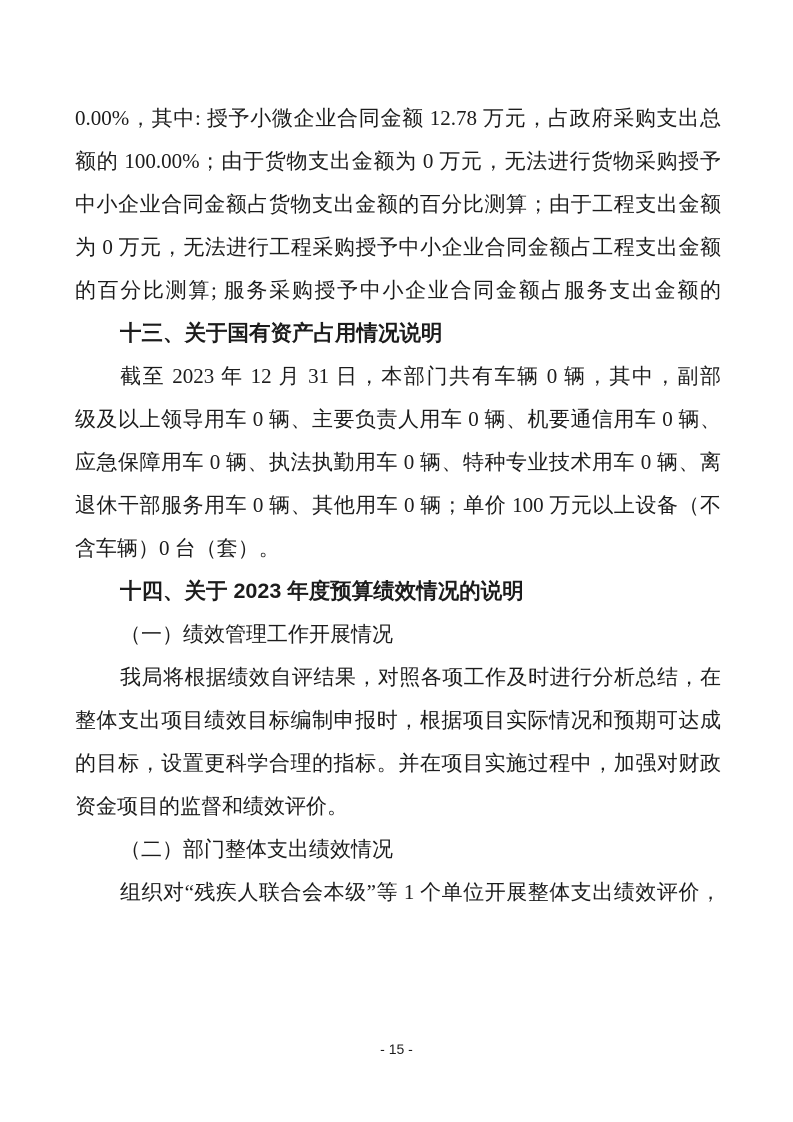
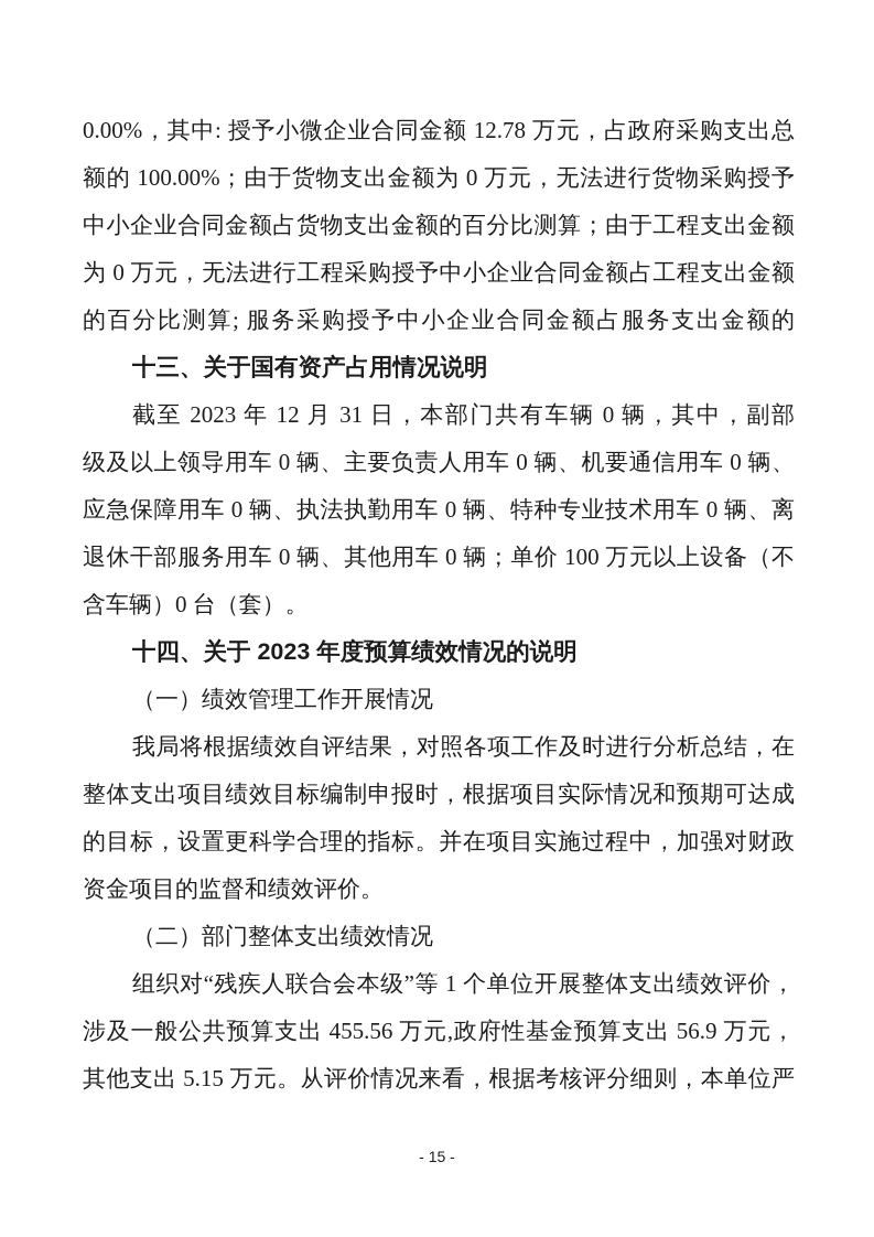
  0.00%，其中: 授予小微企业合同金额 12.78 万元，占政府采购支出总
  额的 100.00%；由于货物支出金额为 0 万元，无法进行货物采购授予
  中小企业合同金额占货物支出金额的百分比测算；由于工程支出金额
  为 0 万元，无法进行工程采购授予中小企业合同金额占工程支出金额
  的百分比测算; 服务采购授予中小企业合同金额占服务支出金额的
  十三、关于国有资产占用情况说明
  截至 2023 年 12 月 31 日，本部门共有车辆 0 辆，其中，副部
  级及以上领导用车 0 辆、主要负责人用车 0 辆、机要通信用车 0 辆、
  应急保障用车 0 辆、执法执勤用车 0 辆、特种专业技术用车 0 辆、离
  退休干部服务用车 0 辆、其他用车 0 辆；单价 100 万元以上设备（不
  含车辆）0 台（套）。
  十四、关于 2023 年度预算绩效情况的说明
  （一）绩效管理工作开展情况
  我局将根据绩效自评结果，对照各项工作及时进行分析总结，在
  整体支出项目绩效目标编制申报时，根据项目实际情况和预期可达成
  的目标，设置更科学合理的指标。并在项目实施过程中，加强对财政
  资金项目的监督和绩效评价。
  （二）部门整体支出绩效情况
  组织对“残疾人联合会本级”等 1 个单位开展整体支出绩效评价，
+ 涉及一般公共预算支出 455.56 万元,政府性基金预算支出 56.9 万元，
+ 其他支出 5.15 万元。从评价情况来看，根据考核评分细则，本单位严
  - 15 -
